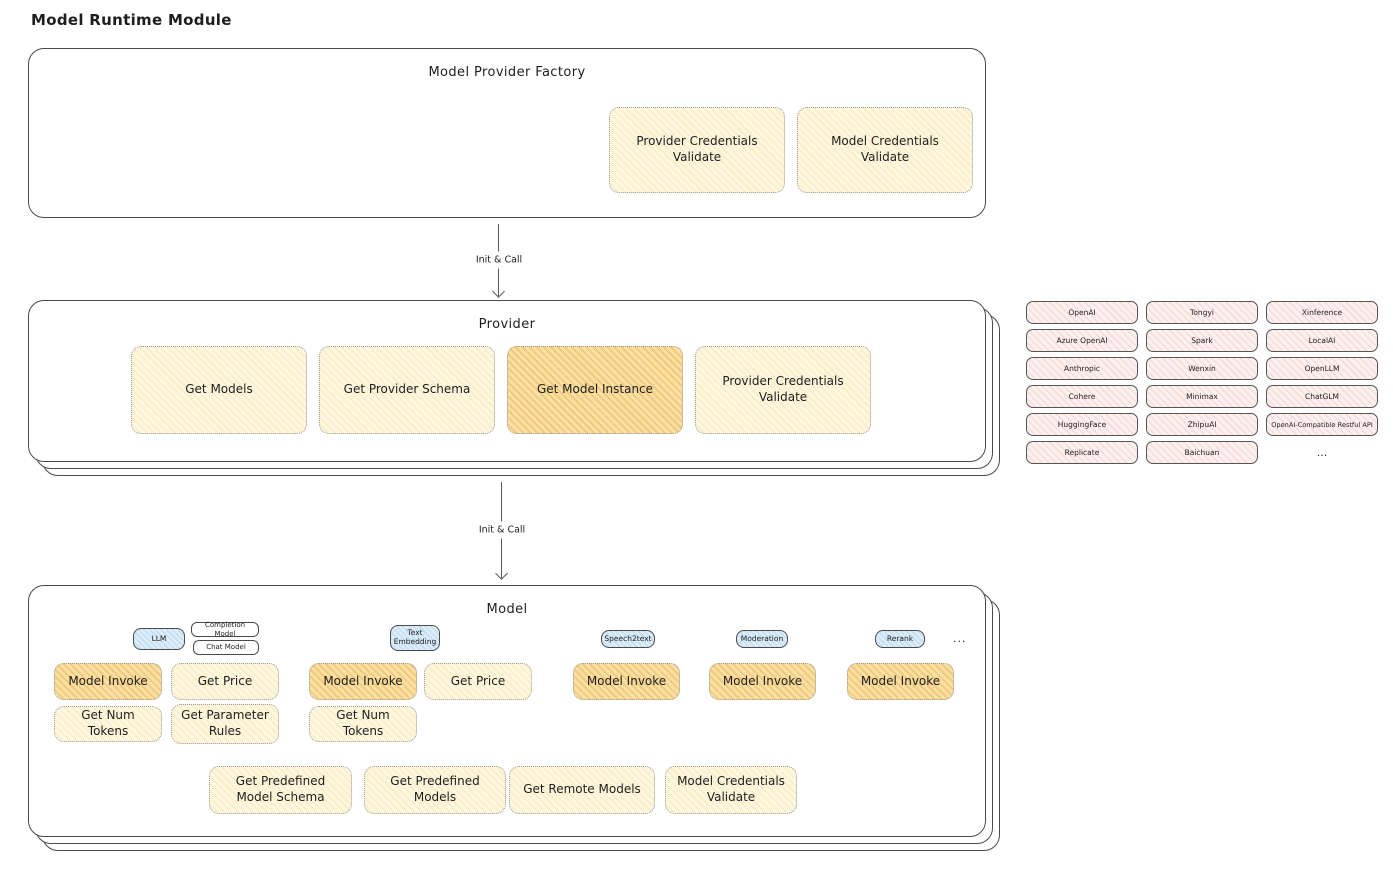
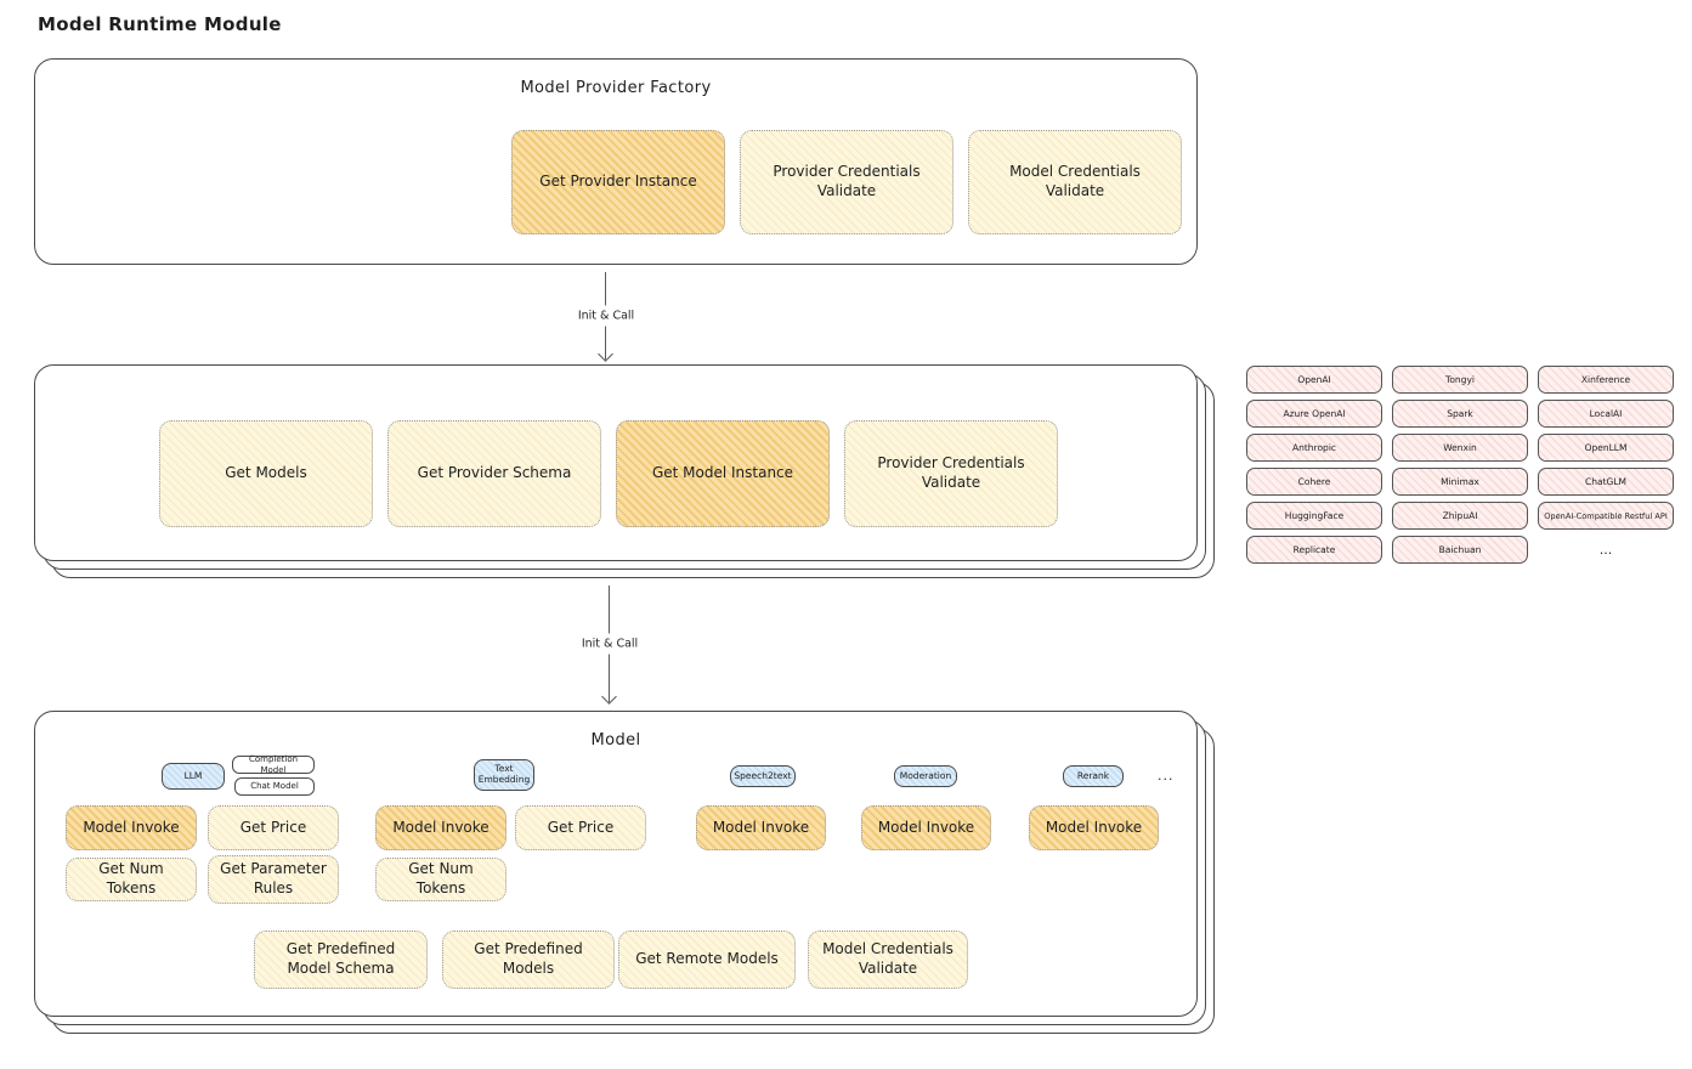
  Model Runtime Module
  Model Provider Factory
+ Get Provider Instance
  Provider Credentials Validate
  Model Credentials Validate
  Init & Call
- Provider
  Get Models
  Get Provider Schema
  Get Model Instance
  Provider Credentials Validate
  OpenAI
  Tongyi
  Xinference
  Azure OpenAI
  Spark
  LocalAI
  Anthropic
  Wenxin
  OpenLLM
  Cohere
  Minimax
  ChatGLM
  HuggingFace
  ZhipuAI
  OpenAI-Compatible Restful API
  Replicate
  Baichuan
  ...
  Init & Call
  Model
  LLM
  Completion Model
  Chat Model
  Text Embedding
  Speech2text
  Moderation
  Rerank
  ...
  Model Invoke
  Get Price
  Model Invoke
  Get Price
  Model Invoke
  Model Invoke
  Model Invoke
  Get Num Tokens
  Get Parameter Rules
  Get Num Tokens
  Get Predefined Model Schema
  Get Predefined Models
  Get Remote Models
  Model Credentials Validate
